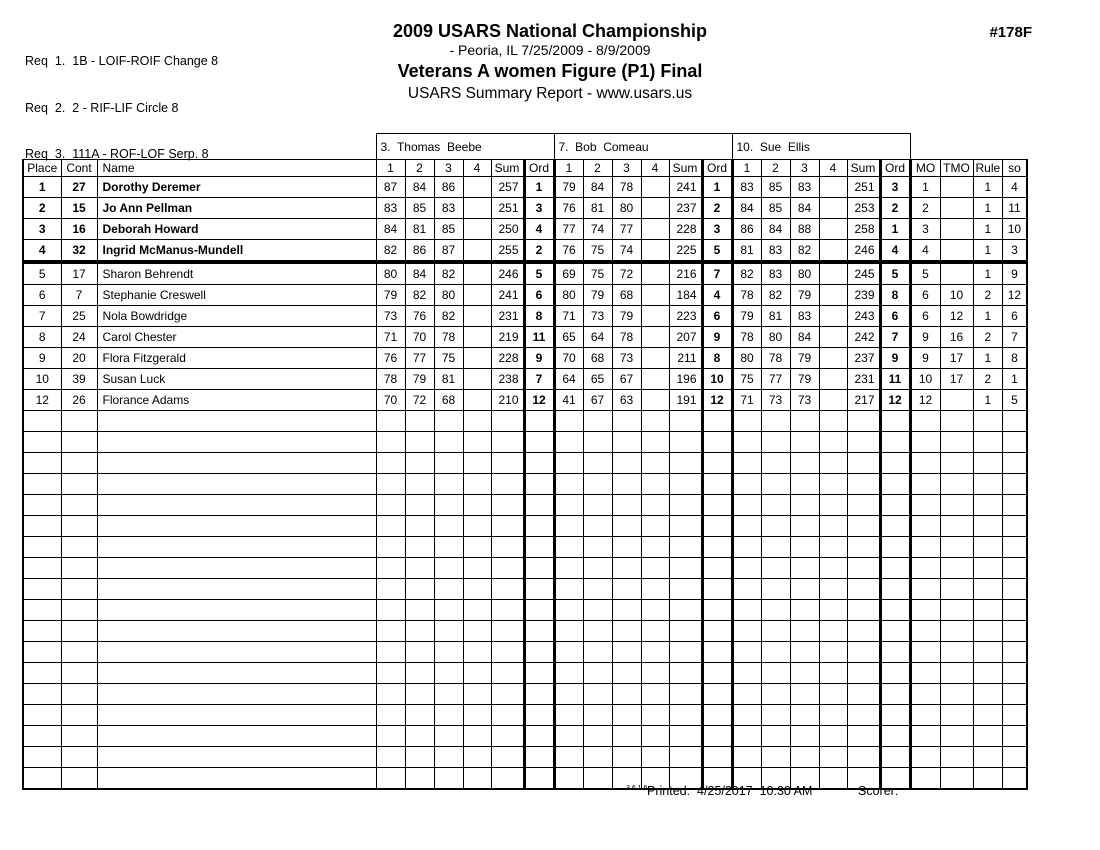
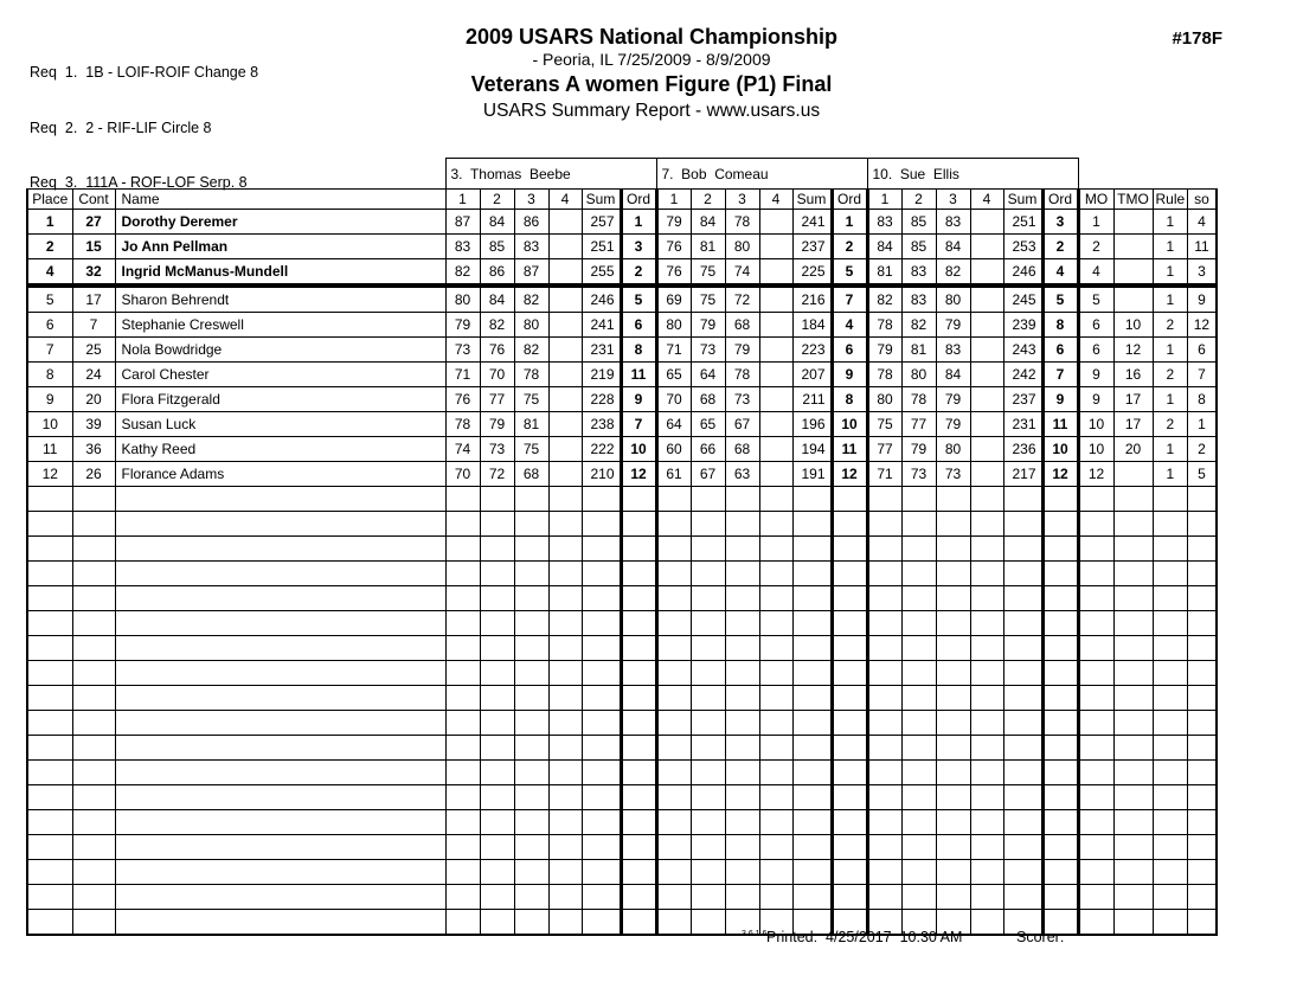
  Req 1. 1B - LOIF-ROIF Change 8
  Req 2. 2 - RIF-LIF Circle 8
  Req 3. 111A - ROF-LOF Serp. 8
  2009 USARS National Championship
  - Peoria, IL 7/25/2009 - 8/9/2009
  Veterans A women Figure (P1) Final
  USARS Summary Report - www.usars.us
  #178F
  	3. Thomas Beebe	7. Bob Comeau	10. Sue Ellis
  Place	Cont	Name	1	2	3	4	Sum	Ord	1	2	3	4	Sum	Ord	1	2	3	4	Sum	Ord	MO	TMO	Rule	so
  1	27	Dorothy Deremer	87	84	86		257	1	79	84	78		241	1	83	85	83		251	3	1		1	4
  2	15	Jo Ann Pellman	83	85	83		251	3	76	81	80		237	2	84	85	84		253	2	2		1	11
- 3	16	Deborah Howard	84	81	85		250	4	77	74	77		228	3	86	84	88		258	1	3		1	10
  4	32	Ingrid McManus-Mundell	82	86	87		255	2	76	75	74		225	5	81	83	82		246	4	4		1	3
  5	17	Sharon Behrendt	80	84	82		246	5	69	75	72		216	7	82	83	80		245	5	5		1	9
  6	7	Stephanie Creswell	79	82	80		241	6	80	79	68		184	4	78	82	79		239	8	6	10	2	12
  7	25	Nola Bowdridge	73	76	82		231	8	71	73	79		223	6	79	81	83		243	6	6	12	1	6
  8	24	Carol Chester	71	70	78		219	11	65	64	78		207	9	78	80	84		242	7	9	16	2	7
  9	20	Flora Fitzgerald	76	77	75		228	9	70	68	73		211	8	80	78	79		237	9	9	17	1	8
  10	39	Susan Luck	78	79	81		238	7	64	65	67		196	10	75	77	79		231	11	10	17	2	1
+ 11	36	Kathy Reed	74	73	75		222	10	60	66	68		194	11	77	79	80		236	10	10	20	1	2
- 12	26	Florance Adams	70	72	68		210	12	41	67	63		191	12	71	73	73		217	12	12		1	5
+ 12	26	Florance Adams	70	72	68		210	12	61	67	63		191	12	71	73	73		217	12	12		1	5
  Printed: 4/25/2017 10:30 AM
  Scorer:
